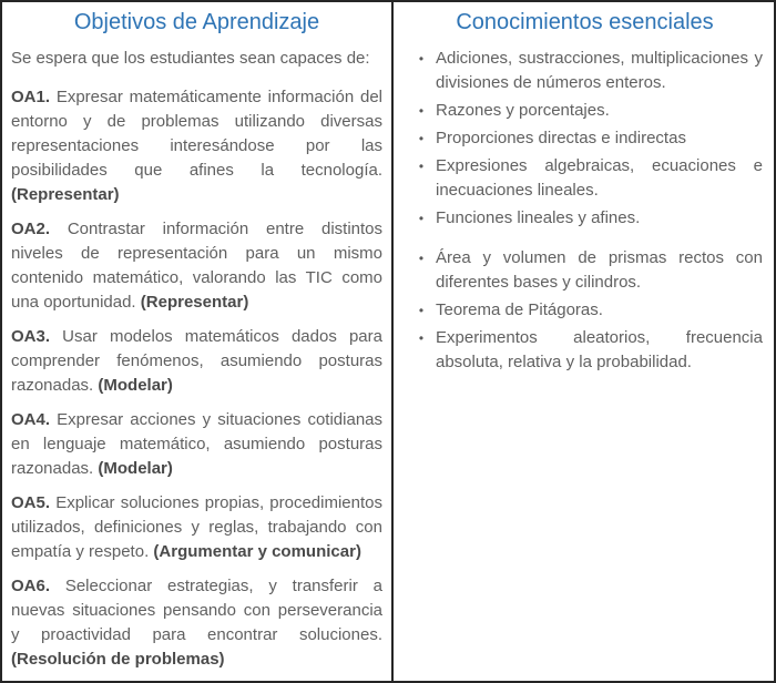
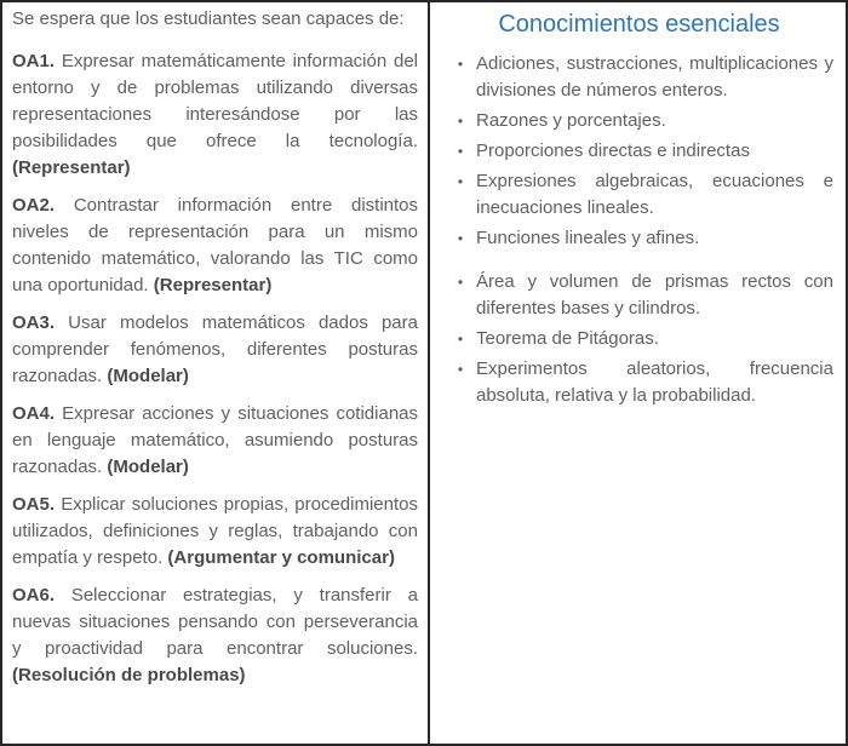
- Objetivos de Aprendizaje
  Se espera que los estudiantes sean capaces de:
- OA1. Expresar matemáticamente información del entorno y de problemas utilizando diversas representaciones interesándose por las posibilidades que afines la tecnología. (Representar)
+ OA1. Expresar matemáticamente información del entorno y de problemas utilizando diversas representaciones interesándose por las posibilidades que ofrece la tecnología. (Representar)
  OA2. Contrastar información entre distintos niveles de representación para un mismo contenido matemático, valorando las TIC como una oportunidad. (Representar)
- OA3. Usar modelos matemáticos dados para comprender fenómenos, asumiendo posturas razonadas. (Modelar)
+ OA3. Usar modelos matemáticos dados para comprender fenómenos, diferentes posturas razonadas. (Modelar)
  OA4. Expresar acciones y situaciones cotidianas en lenguaje matemático, asumiendo posturas razonadas. (Modelar)
  OA5. Explicar soluciones propias, procedimientos utilizados, definiciones y reglas, trabajando con empatía y respeto. (Argumentar y comunicar)
  OA6. Seleccionar estrategias, y transferir a nuevas situaciones pensando con perseverancia y proactividad para encontrar soluciones. (Resolución de problemas)
  Conocimientos esenciales
  •
  Adiciones, sustracciones, multiplicaciones y divisiones de números enteros.
  •
  Razones y porcentajes.
  •
  Proporciones directas e indirectas
  •
  Expresiones algebraicas, ecuaciones e inecuaciones lineales.
  •
  Funciones lineales y afines.
  •
  Área y volumen de prismas rectos con diferentes bases y cilindros.
  •
  Teorema de Pitágoras.
  •
  Experimentos aleatorios, frecuencia absoluta, relativa y la probabilidad.
